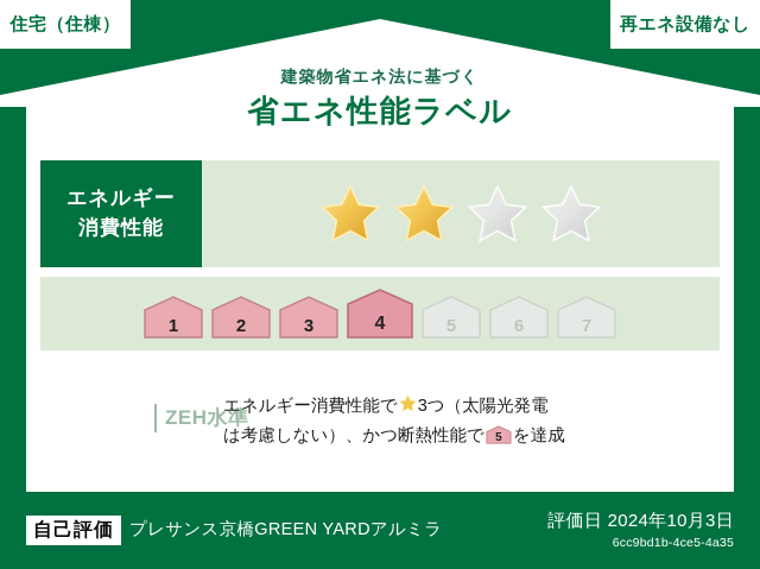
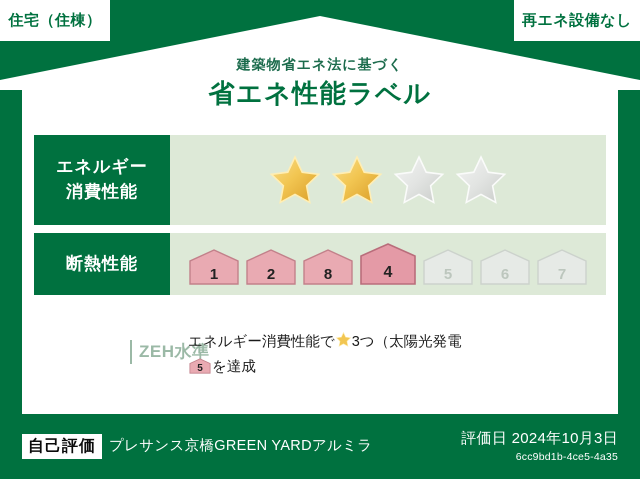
  住宅（住棟）
  再エネ設備なし
  建築物省エネ法に基づく
  省エネ性能ラベル
  エネルギー
  消費性能
+ 断熱性能
  1
  2
- 3
+ 8
  4
  5
  6
  7
  ZEH水準
  エネルギー消費性能で 3つ（太陽光発電
- は考慮しない）、かつ断熱性能で
  5
  を達成
  自己評価
  プレサンス京橋GREEN YARDアルミラ
  評価日 2024年10月3日
  6cc9bd1b-4ce5-4a35
